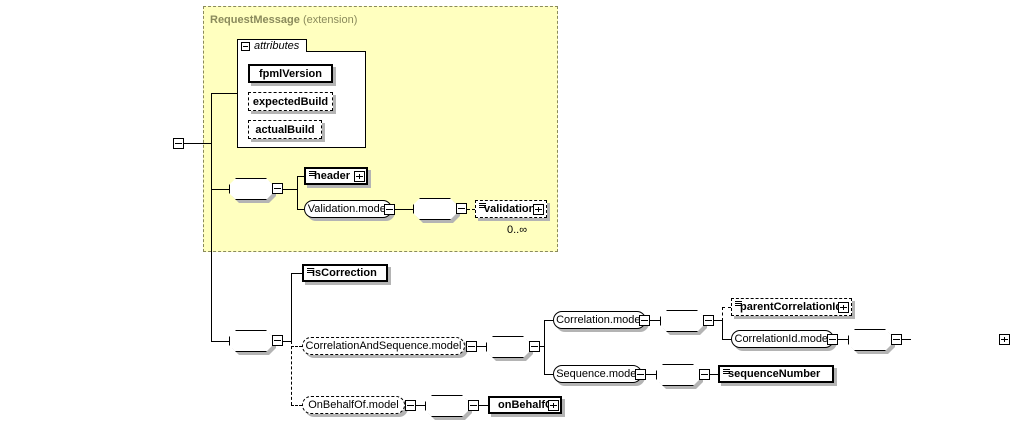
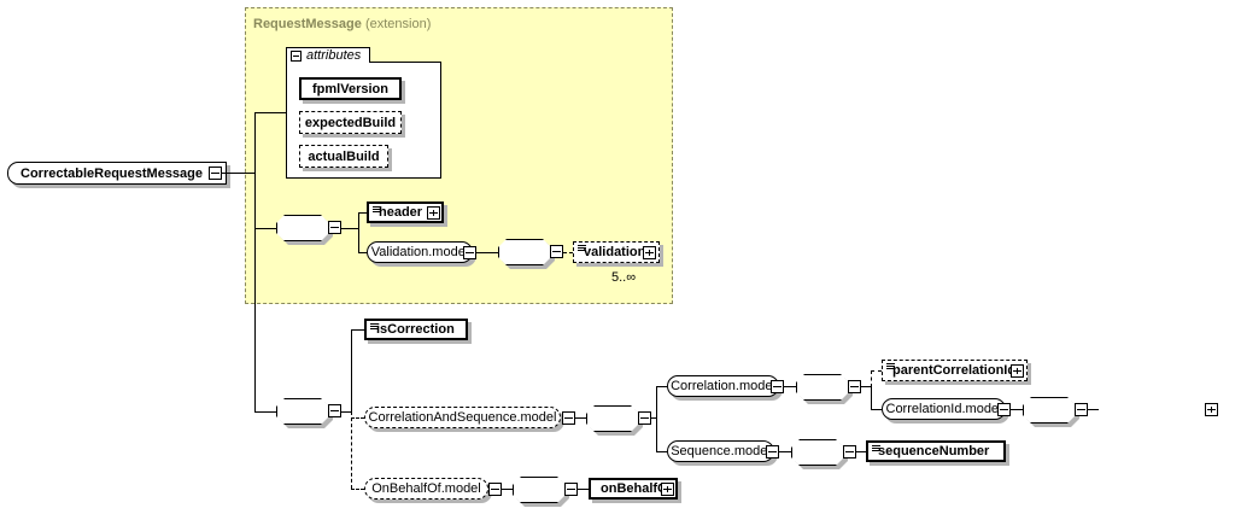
  RequestMessage (extension)
+ CorrectableRequestMessage
  attributes
  fpmlVersion
  expectedBuild
  actualBuild
  header
  Validation.mode
  validation
- 0..∞
+ 5..∞
  isCorrection
  CorrelationAndSequence.model
  Correlation.mode
  parentCorrelationI
  CorrelationId.mode
  Sequence.mode
  sequenceNumber
  OnBehalfOf.model
  onBehalf
